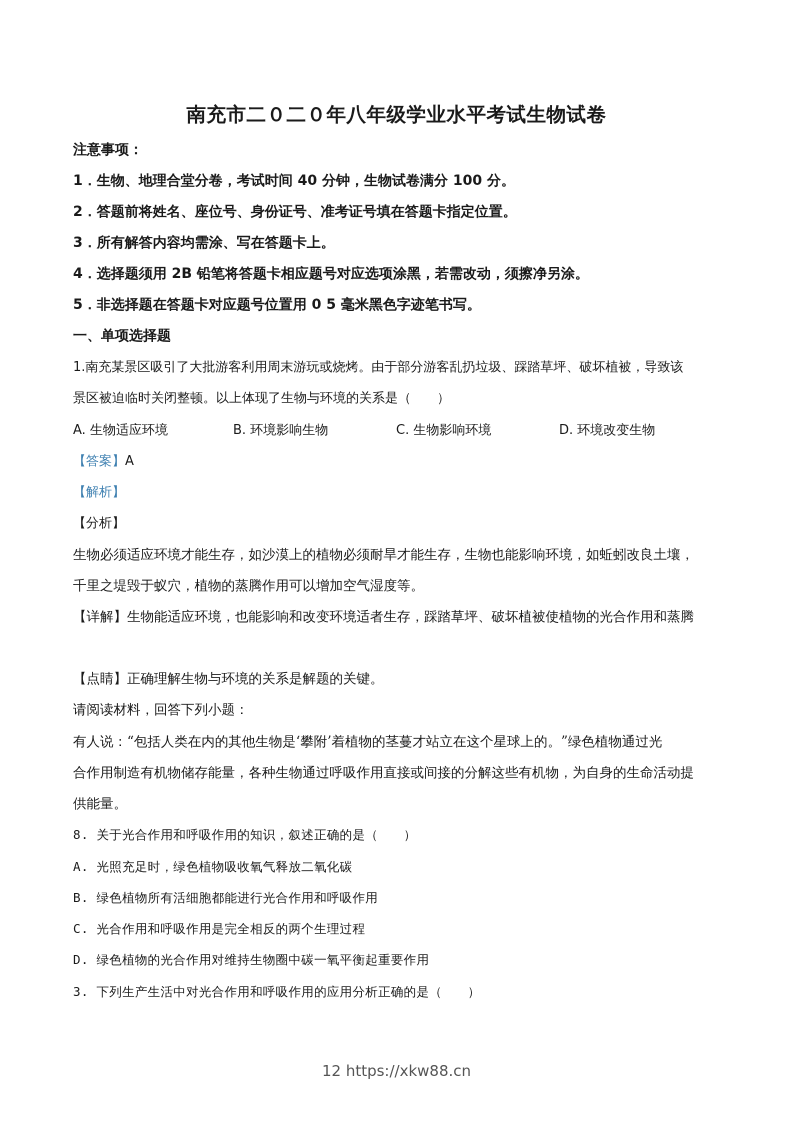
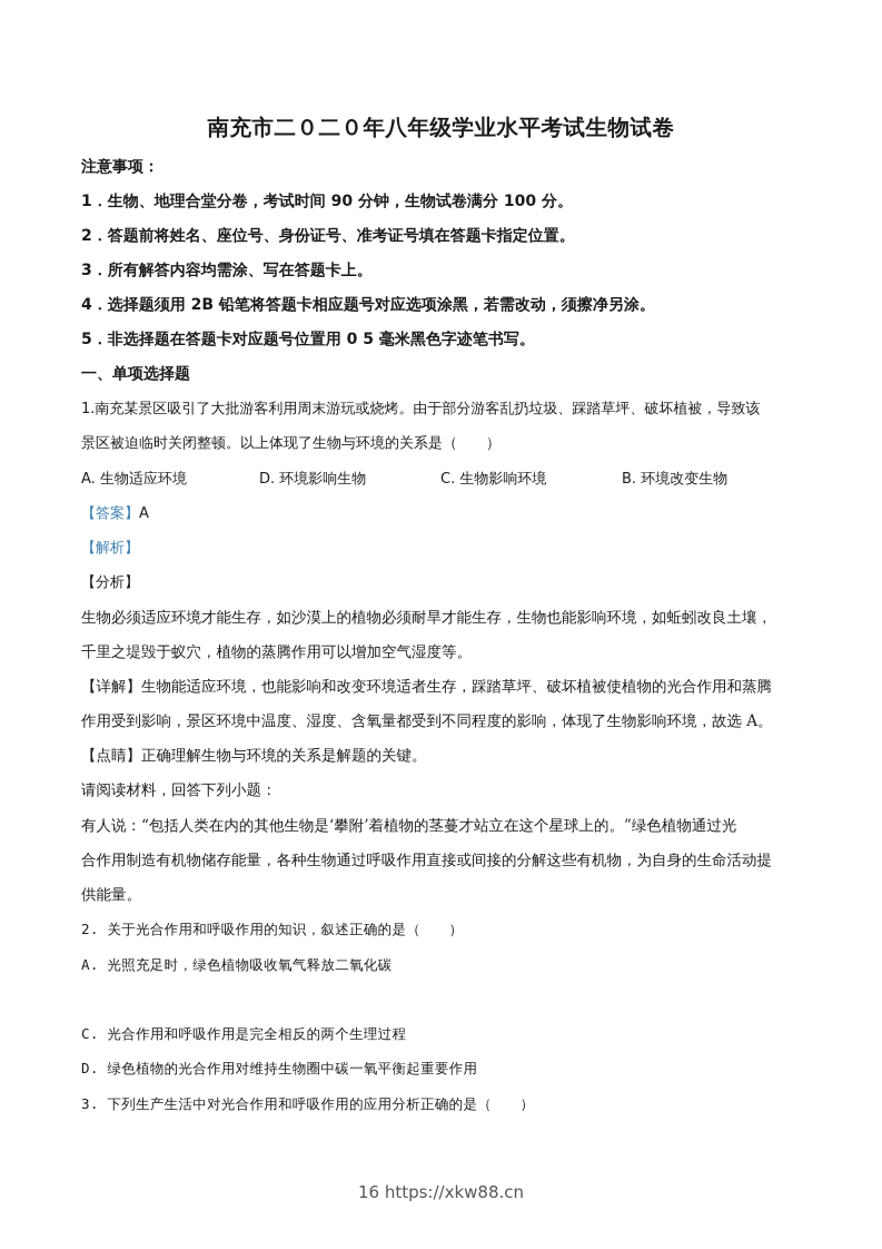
  南充市二０二０年八年级学业水平考试生物试卷
  注意事项：
- 1．生物、地理合堂分卷，考试时间 40 分钟，生物试卷满分 100 分。
+ 1．生物、地理合堂分卷，考试时间 90 分钟，生物试卷满分 100 分。
  2．答题前将姓名、座位号、身份证号、准考证号填在答题卡指定位置。
  3．所有解答内容均需涂、写在答题卡上。
  4．选择题须用 2B 铅笔将答题卡相应题号对应选项涂黑，若需改动，须擦净另涂。
  5．非选择题在答题卡对应题号位置用 0 5 毫米黑色字迹笔书写。
  一、单项选择题
  1.南充某景区吸引了大批游客利用周末游玩或烧烤。由于部分游客乱扔垃圾、踩踏草坪、破坏植被，导致该
  景区被迫临时关闭整顿。以上体现了生物与环境的关系是（ ）
  A. 生物适应环境
- B. 环境影响生物
+ D. 环境影响生物
  C. 生物影响环境
- D. 环境改变生物
+ B. 环境改变生物
  【答案】A
  【解析】
  【分析】
  生物必须适应环境才能生存，如沙漠上的植物必须耐旱才能生存，生物也能影响环境，如蚯蚓改良土壤，
  千里之堤毁于蚁穴，植物的蒸腾作用可以增加空气湿度等。
  【详解】生物能适应环境，也能影响和改变环境适者生存，踩踏草坪、破坏植被使植物的光合作用和蒸腾
+ 作用受到影响，景区环境中温度、湿度、含氧量都受到不同程度的影响，体现了生物影响环境，故选 A。
  【点睛】正确理解生物与环境的关系是解题的关键。
  请阅读材料，回答下列小题：
  有人说：“包括人类在内的其他生物是‘攀附’着植物的茎蔓才站立在这个星球上的。”绿色植物通过光
  合作用制造有机物储存能量，各种生物通过呼吸作用直接或间接的分解这些有机物，为自身的生命活动提
  供能量。
- 8. 关于光合作用和呼吸作用的知识，叙述正确的是（ ）
+ 2. 关于光合作用和呼吸作用的知识，叙述正确的是（ ）
  A. 光照充足时，绿色植物吸收氧气释放二氧化碳
- B. 绿色植物所有活细胞都能进行光合作用和呼吸作用
  C. 光合作用和呼吸作用是完全相反的两个生理过程
  D. 绿色植物的光合作用对维持生物圈中碳一氧平衡起重要作用
  3. 下列生产生活中对光合作用和呼吸作用的应用分析正确的是（ ）
- 12 https://xkw88.cn
+ 16 https://xkw88.cn
